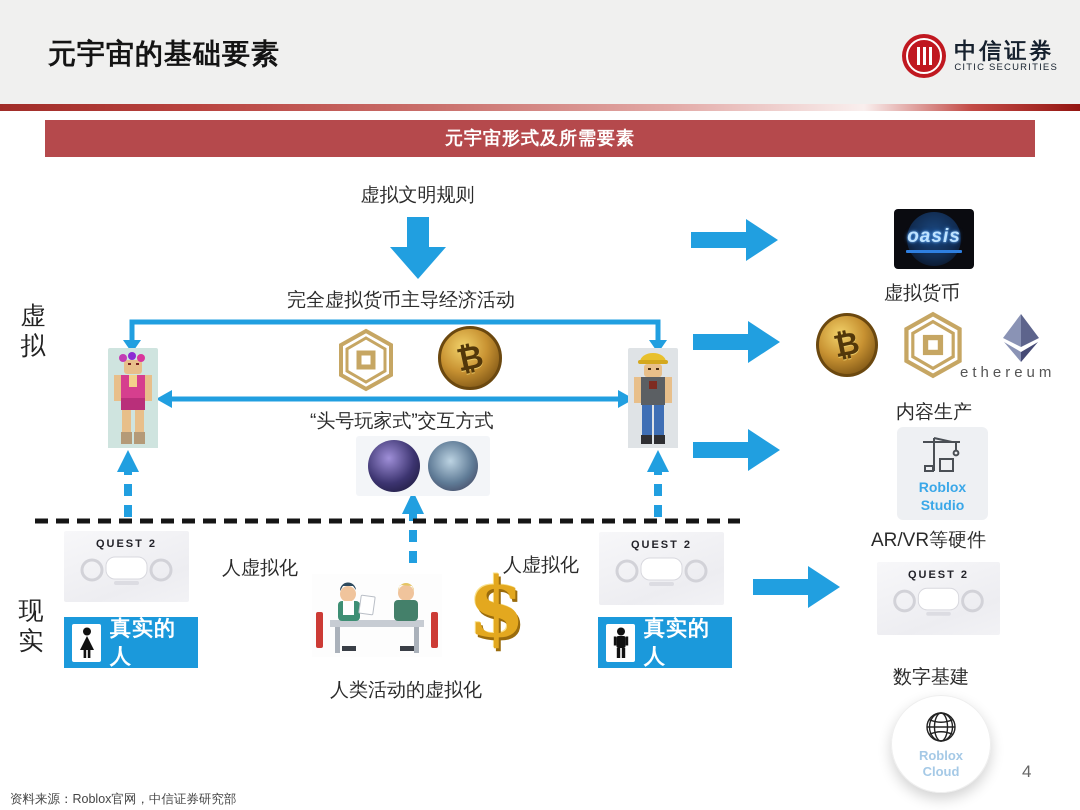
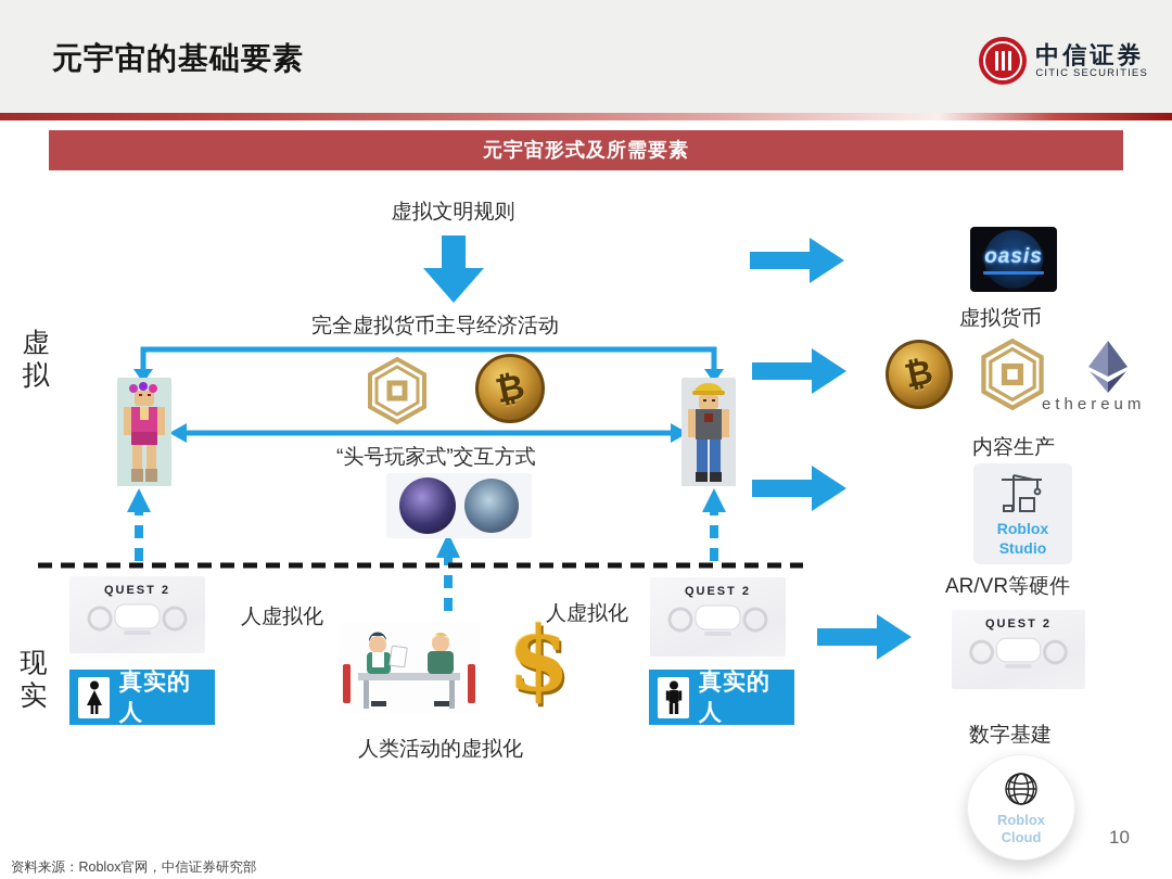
  元宇宙的基础要素
  中信证券
  CITIC SECURITIES
  元宇宙形式及所需要素
  虚拟
  现实
  虚拟文明规则
  完全虚拟货币主导经济活动
  “头号玩家式”交互方式
  QUEST 2
  真实的人
  人虚拟化
  $
  人虚拟化
  QUEST 2
  真实的人
  人类活动的虚拟化
  oasis
  虚拟货币
  ethereum
  内容生产
  Roblox Studio
  AR/VR等硬件
  QUEST 2
  数字基建
  Roblox Cloud
  资料来源：Roblox官网，中信证券研究部
- 4
+ 10
